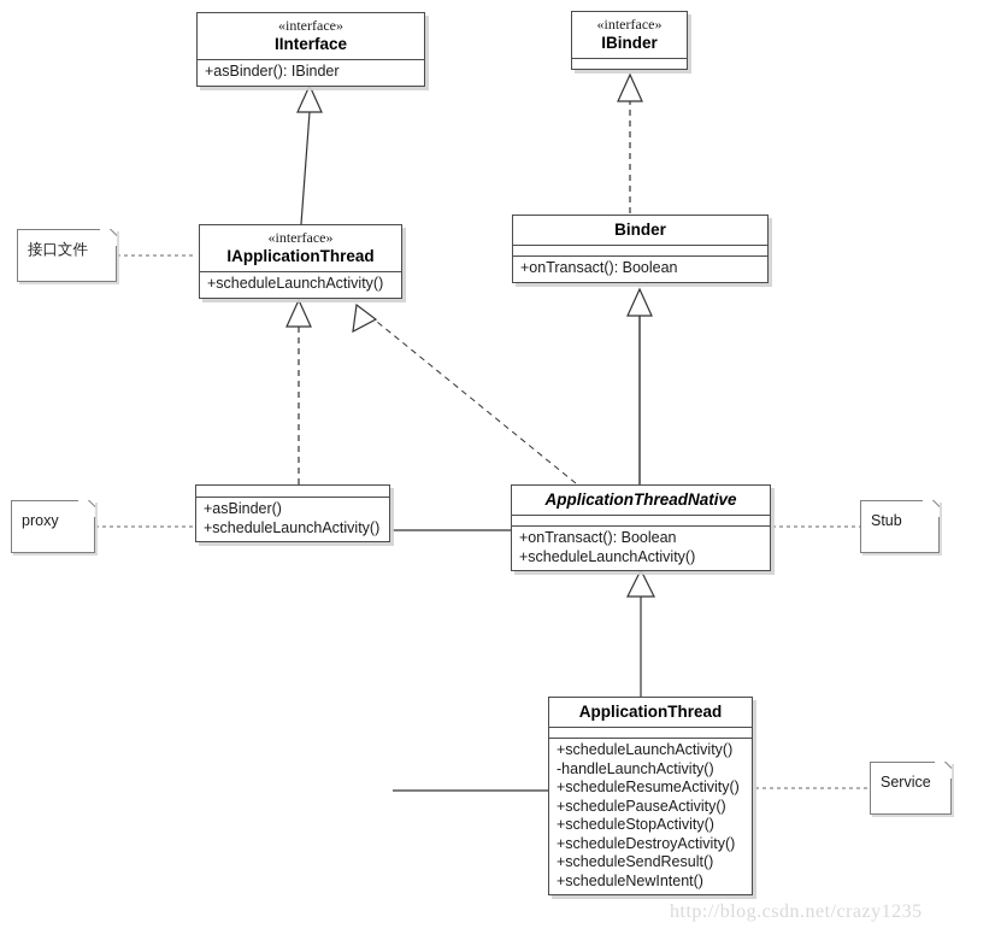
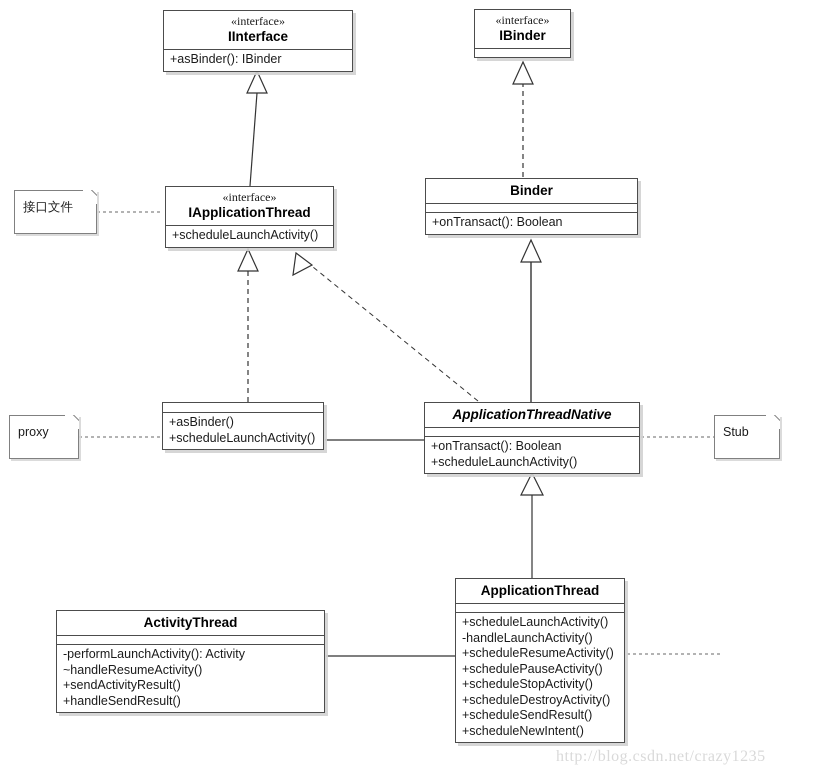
  «interface»
  IInterface
  +asBinder(): IBinder
  «interface»
  IBinder
  «interface»
  IApplicationThread
  +scheduleLaunchActivity()
  Binder
  +onTransact(): Boolean
  +asBinder()
  +scheduleLaunchActivity()
  ApplicationThreadNative
  +onTransact(): Boolean
  +scheduleLaunchActivity()
  ApplicationThread
  +scheduleLaunchActivity()
  -handleLaunchActivity()
  +scheduleResumeActivity()
  +schedulePauseActivity()
  +scheduleStopActivity()
  +scheduleDestroyActivity()
  +scheduleSendResult()
  +scheduleNewIntent()
+ ActivityThread
+ -performLaunchActivity(): Activity
+ ~handleResumeActivity()
+ +sendActivityResult()
+ +handleSendResult()
  接口文件
  proxy
  Stub
- Service
  http://blog.csdn.net/crazy1235
